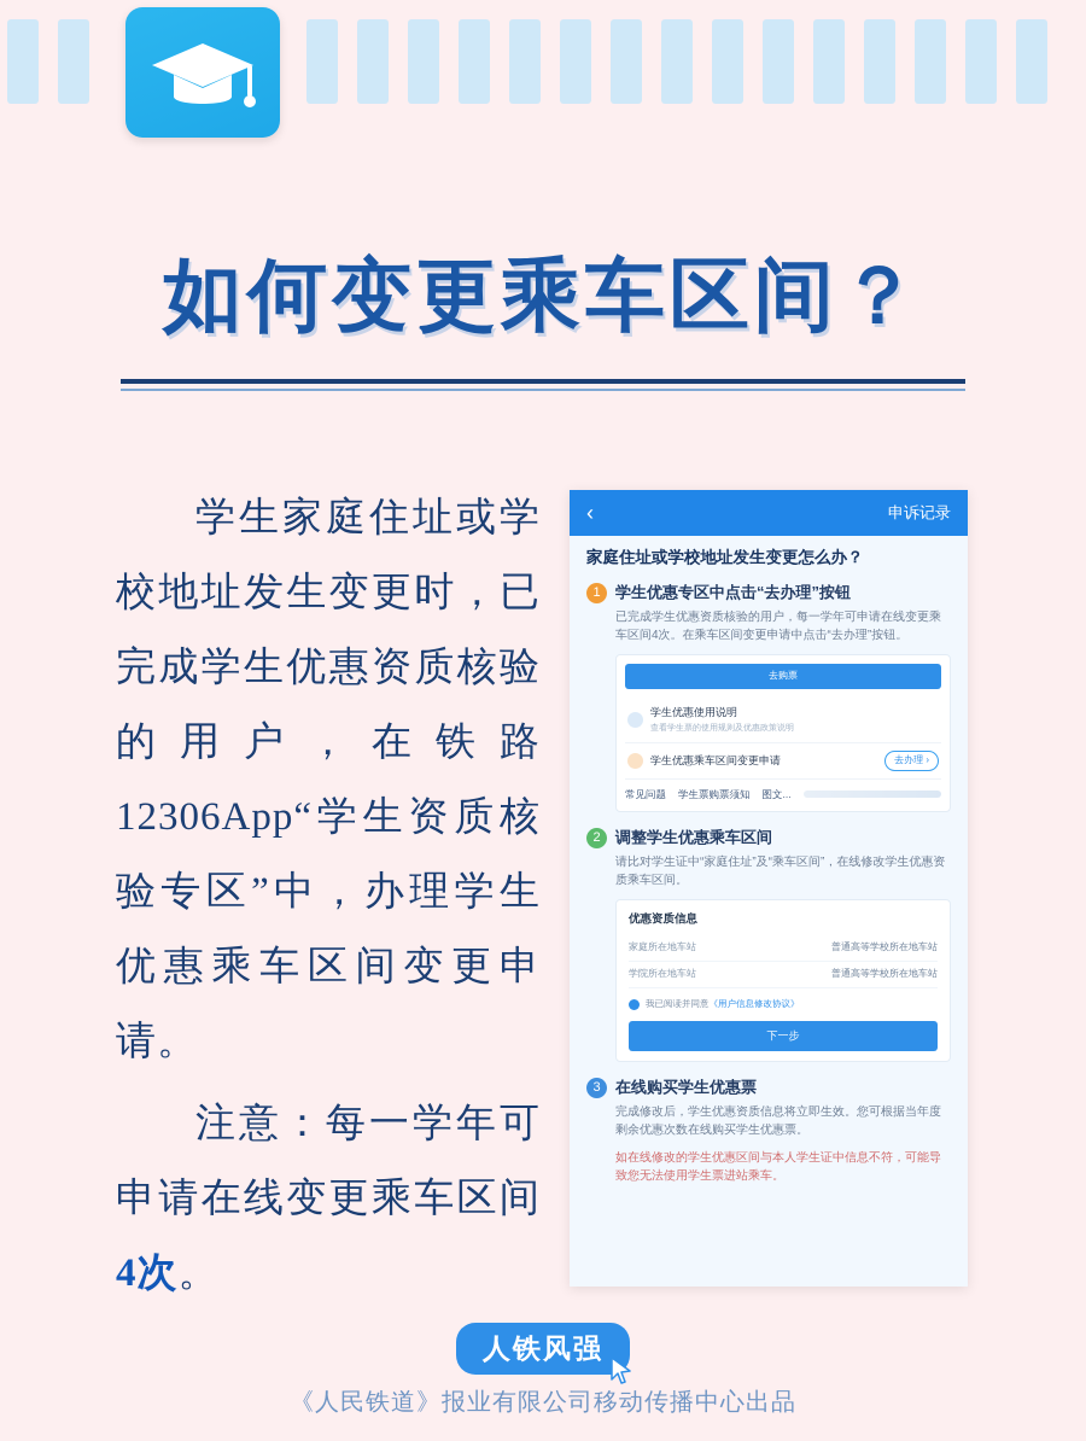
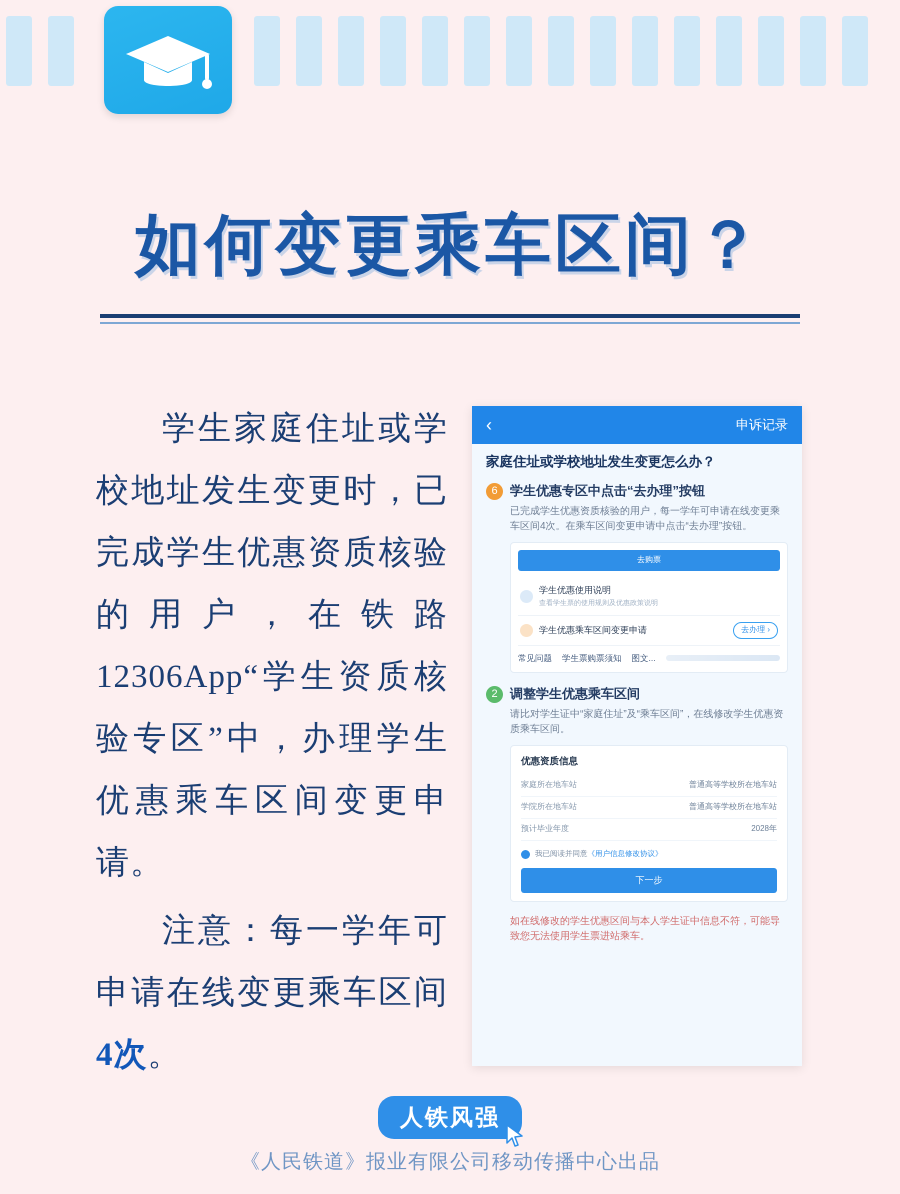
  如何变更乘车区间？
  学生家庭住址或学校地址发生变更时，已完成学生优惠资质核验的用户，在铁路12306App“学生资质核验专区”中，办理学生优惠乘车区间变更申请。
  注意：每一学年可申请在线变更乘车区间4次。
  ‹
  申诉记录
  家庭住址或学校地址发生变更怎么办？
- 1
+ 6
  学生优惠专区中点击“去办理”按钮
  已完成学生优惠资质核验的用户，每一学年可申请在线变更乘车区间4次。在乘车区间变更申请中点击“去办理”按钮。
  去购票
  学生优惠使用说明
  学生优惠乘车区间变更申请
  去办理 ›
  常见问题
  学生票购票须知
  图文...
  2
  调整学生优惠乘车区间
  请比对学生证中“家庭住址”及“乘车区间”，在线修改学生优惠资质乘车区间。
  优惠资质信息
  家庭所在地车站
  普通高等学校所在地车站
  学院所在地车站
  普通高等学校所在地车站
+ 预计毕业年度
+ 2028年
  我已阅读并同意
  《用户信息修改协议》
  下一步
- 3
- 在线购买学生优惠票
- 完成修改后，学生优惠资质信息将立即生效。您可根据当年度剩余优惠次数在线购买学生优惠票。
  如在线修改的学生优惠区间与本人学生证中信息不符，可能导致您无法使用学生票进站乘车。
  人铁风强
  《人民铁道》报业有限公司移动传播中心出品
